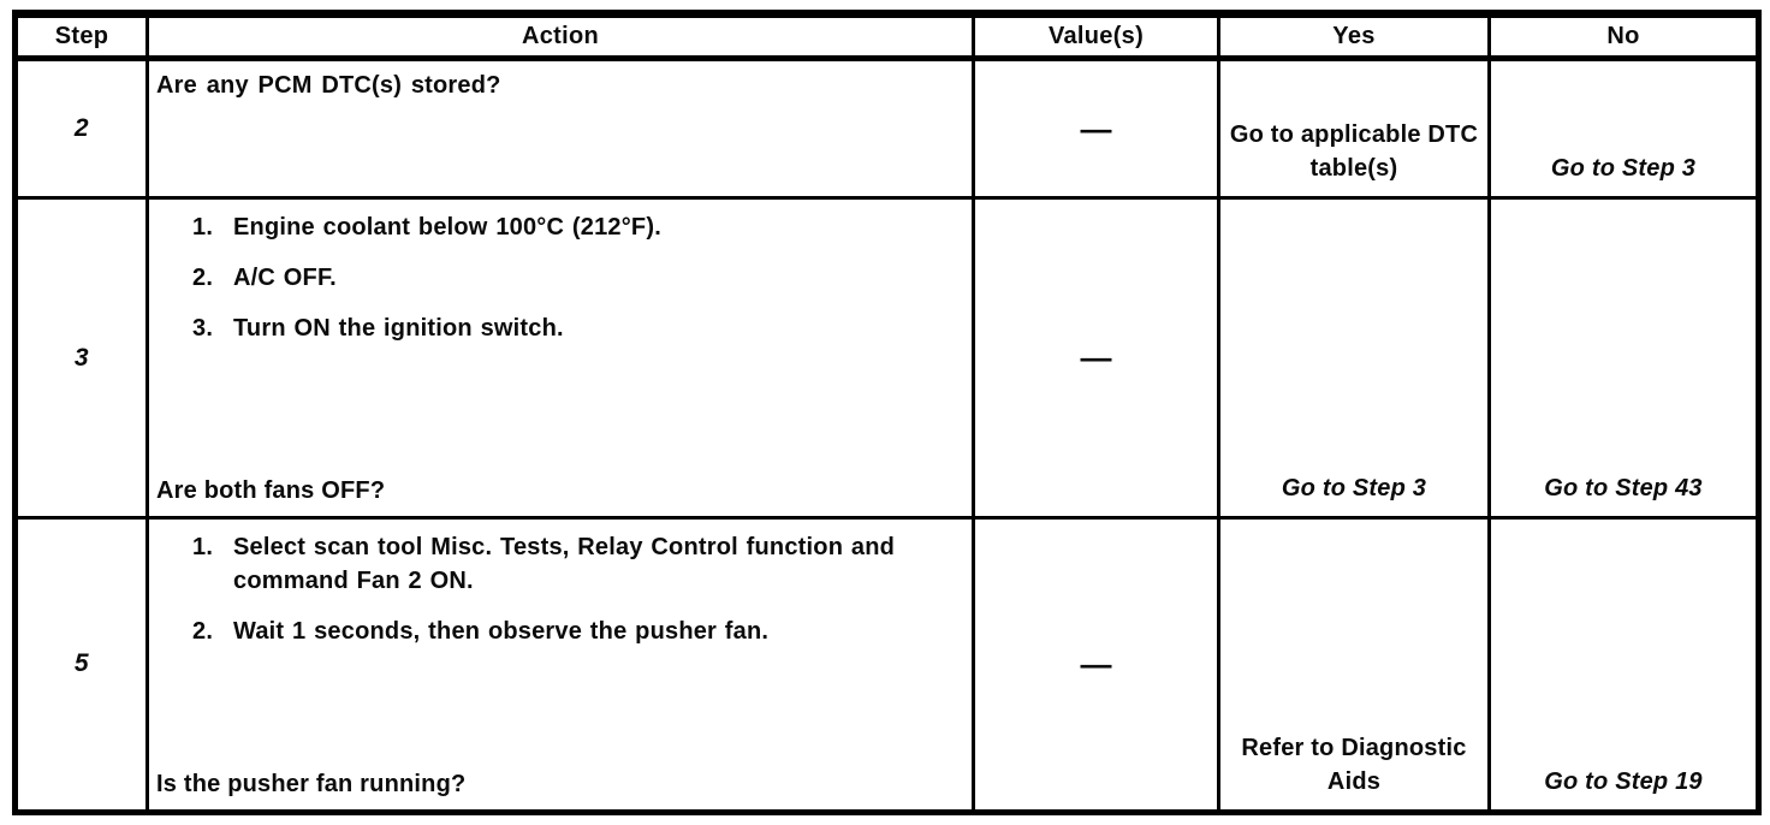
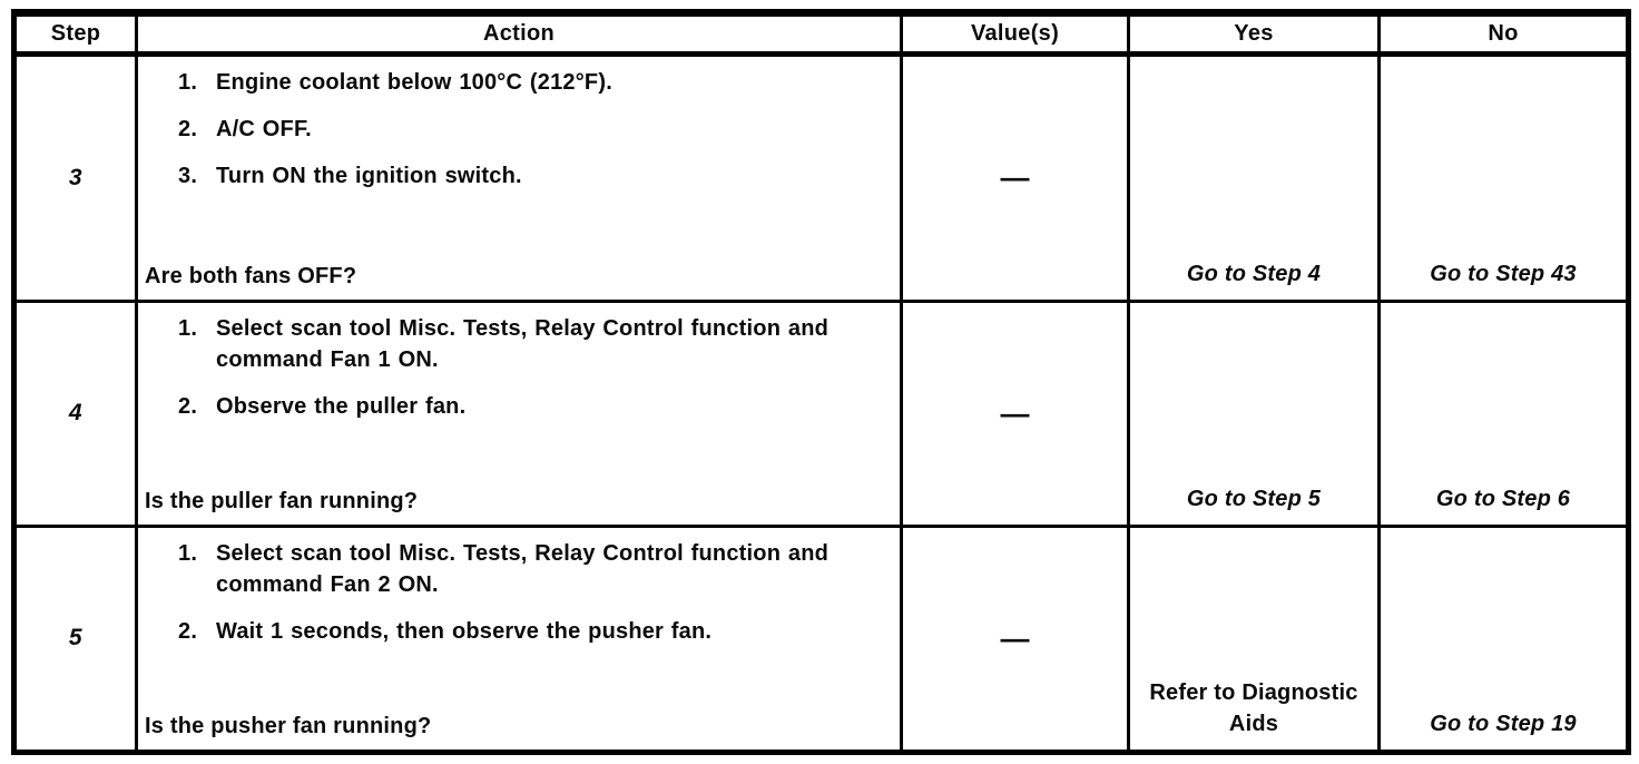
  Step	Action	Value(s)	Yes	No
- 2	Are any PCM DTC(s) stored?	—	Go to applicable DTC table(s)	Go to Step 3
- 3	1. Engine coolant below 100°C (212°F). 2. A/C OFF. 3. Turn ON the ignition switch. Are both fans OFF?	—	Go to Step 3	Go to Step 43
+ 3	1. Engine coolant below 100°C (212°F). 2. A/C OFF. 3. Turn ON the ignition switch. Are both fans OFF?	—	Go to Step 4	Go to Step 43
+ 4	1. Select scan tool Misc. Tests, Relay Control function and command Fan 1 ON. 2. Observe the puller fan. Is the puller fan running?	—	Go to Step 5	Go to Step 6
  5	1. Select scan tool Misc. Tests, Relay Control function and command Fan 2 ON. 2. Wait 1 seconds, then observe the pusher fan. Is the pusher fan running?	—	Refer to Diagnostic Aids	Go to Step 19
